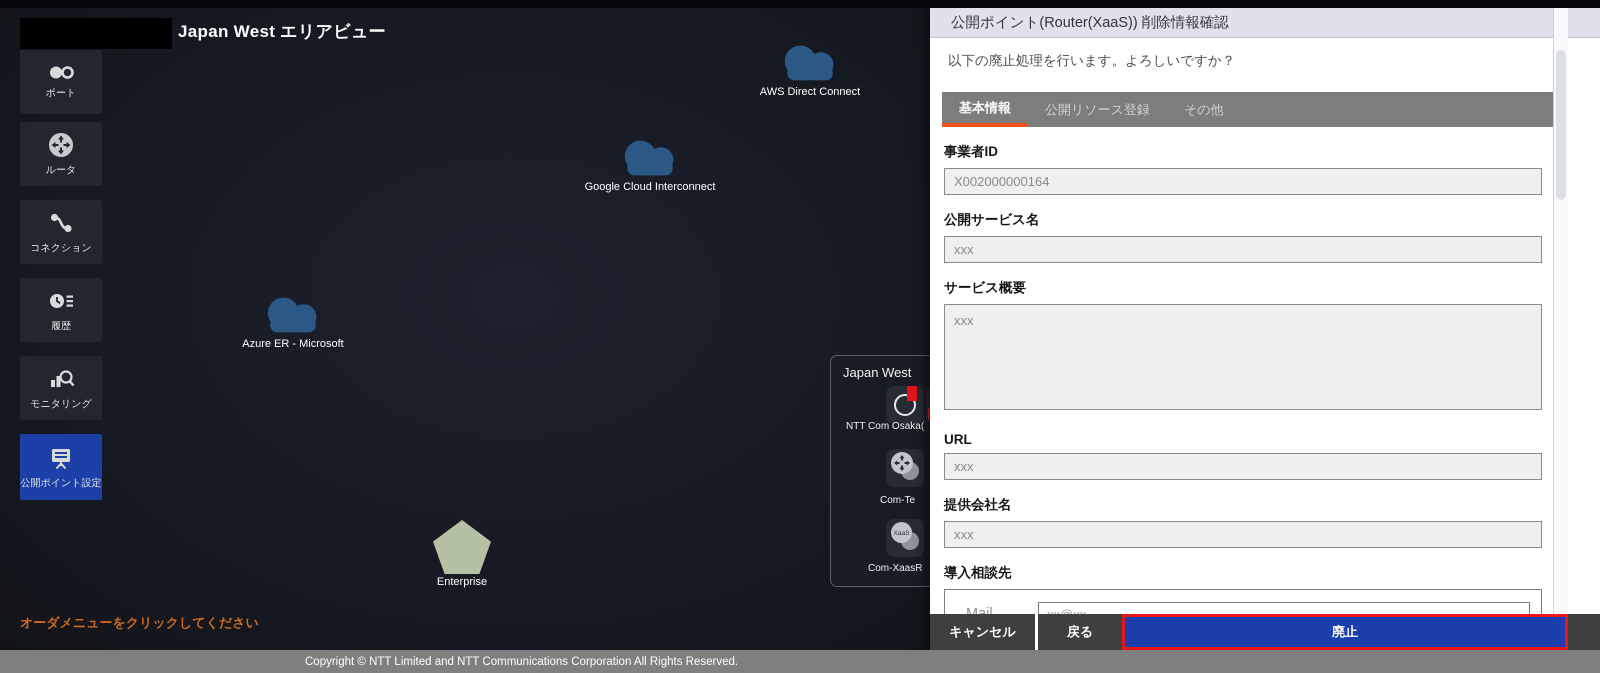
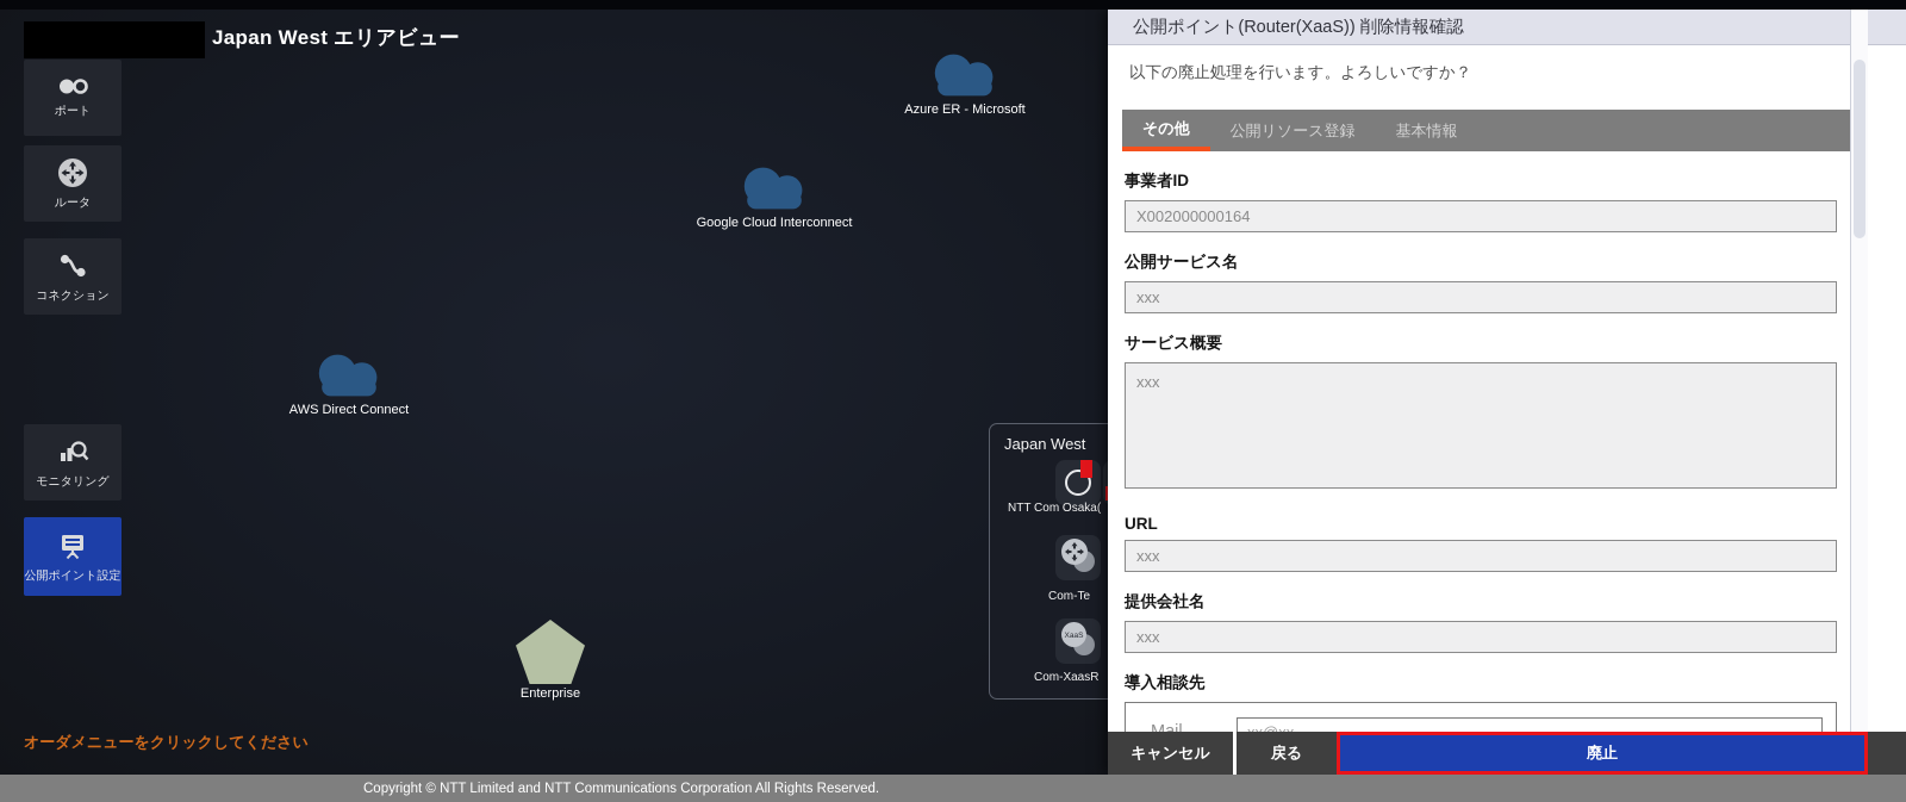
  Japan West エリアビュー
  ポート
  ルータ
  コネクション
- 履歴
  モニタリング
  公開ポイント設定
- AWS Direct Connect
+ Azure ER - Microsoft
  Google Cloud Interconnect
- Azure ER - Microsoft
+ AWS Direct Connect
  Enterprise
  Japan West
  NTT Com Osaka(
  Com-Te
  Com-XaasR
  オーダメニューをクリックしてください
  公開ポイント(Router(XaaS)) 削除情報確認
  以下の廃止処理を行います。よろしいですか？
- 基本情報
+ その他
  公開リソース登録
- その他
+ 基本情報
  事業者ID
  X002000000164
  公開サービス名
  xxx
  サービス概要
  xxx
  URL
  xxx
  提供会社名
  xxx
  導入相談先
  キャンセル
  戻る
  廃止
  Copyright © NTT Limited and NTT Communications Corporation All Rights Reserved.
